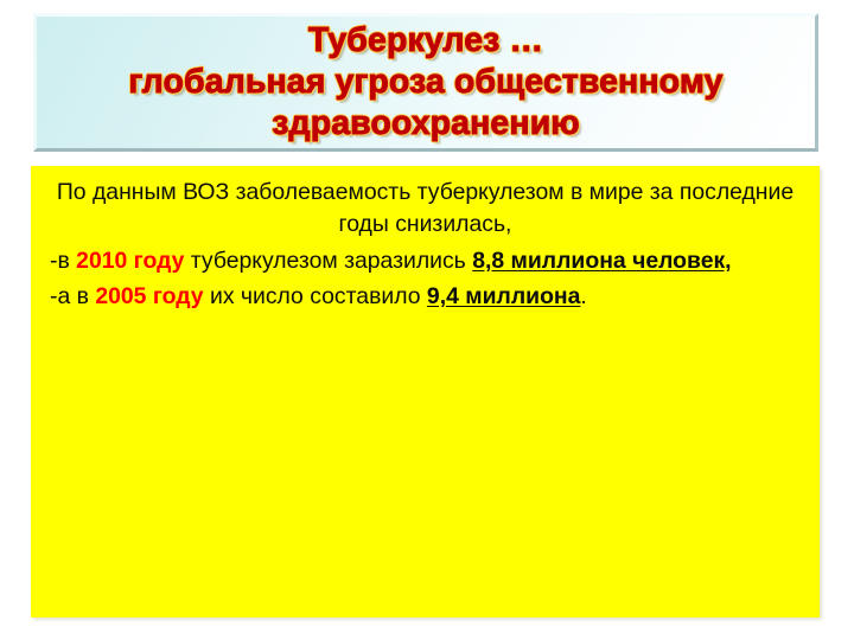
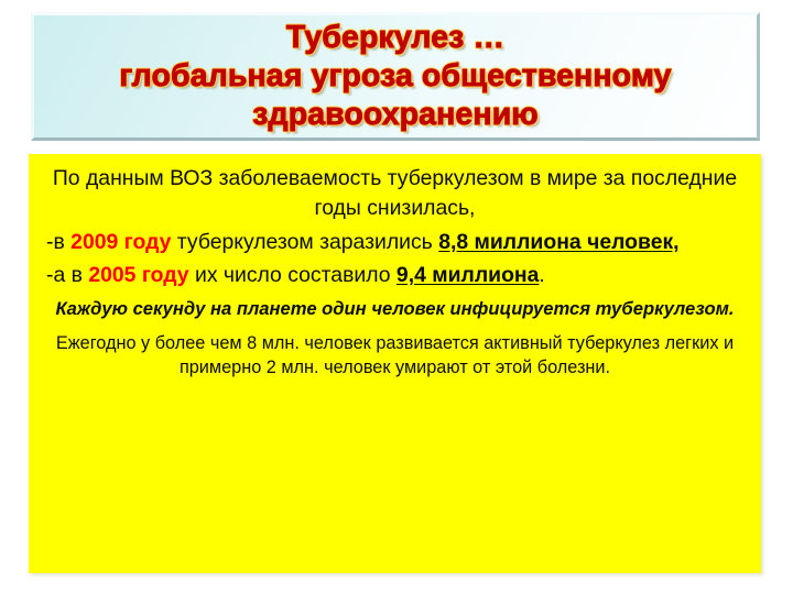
  Туберкулез …
  глобальная угроза общественному
  здравоохранению
  По данным ВОЗ заболеваемость туберкулезом в мире за последние годы снизилась,
- -в 2010 году туберкулезом заразились 8,8 миллиона человек,
+ -в 2009 году туберкулезом заразились 8,8 миллиона человек,
  -а в 2005 году их число составило 9,4 миллиона.
+ Каждую секунду на планете один человек инфицируется туберкулезом.
+ Ежегодно у более чем 8 млн. человек развивается активный туберкулез легких и примерно 2 млн. человек умирают от этой болезни.
